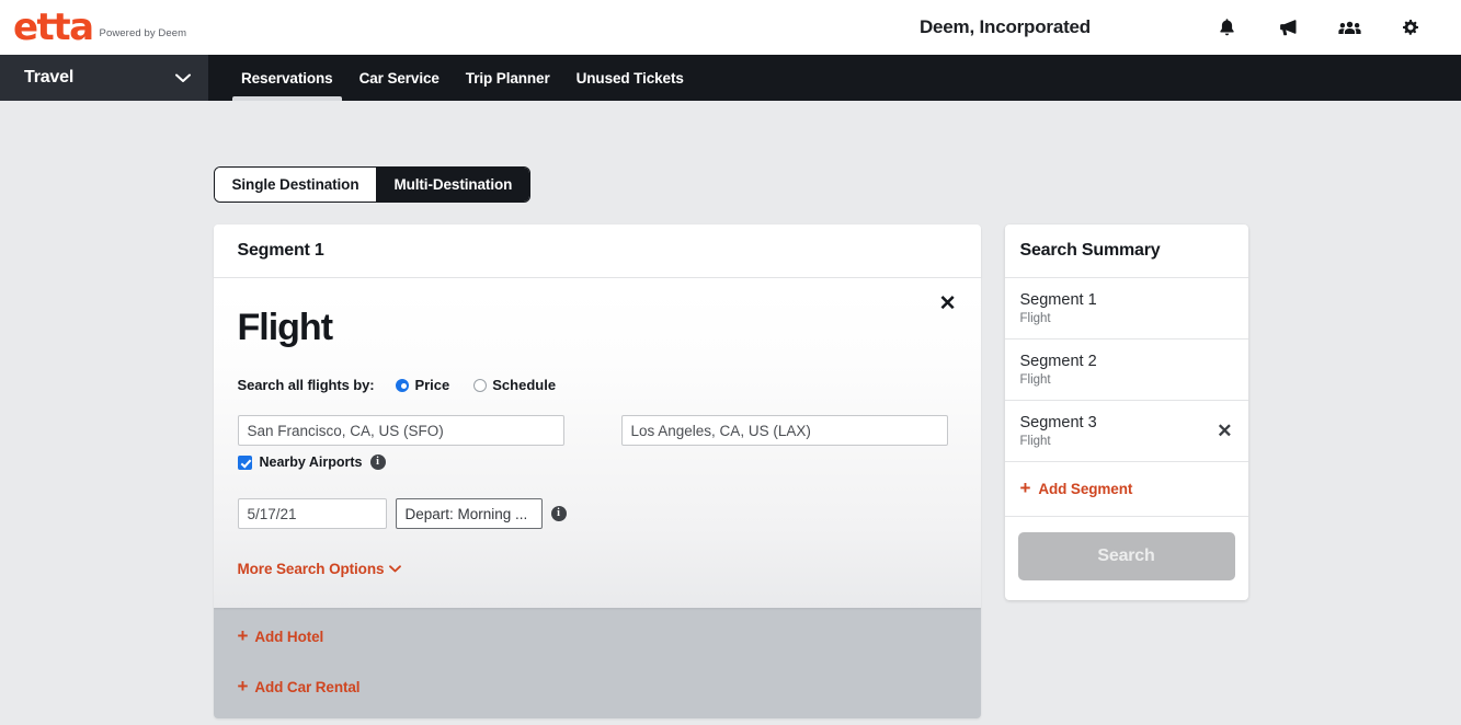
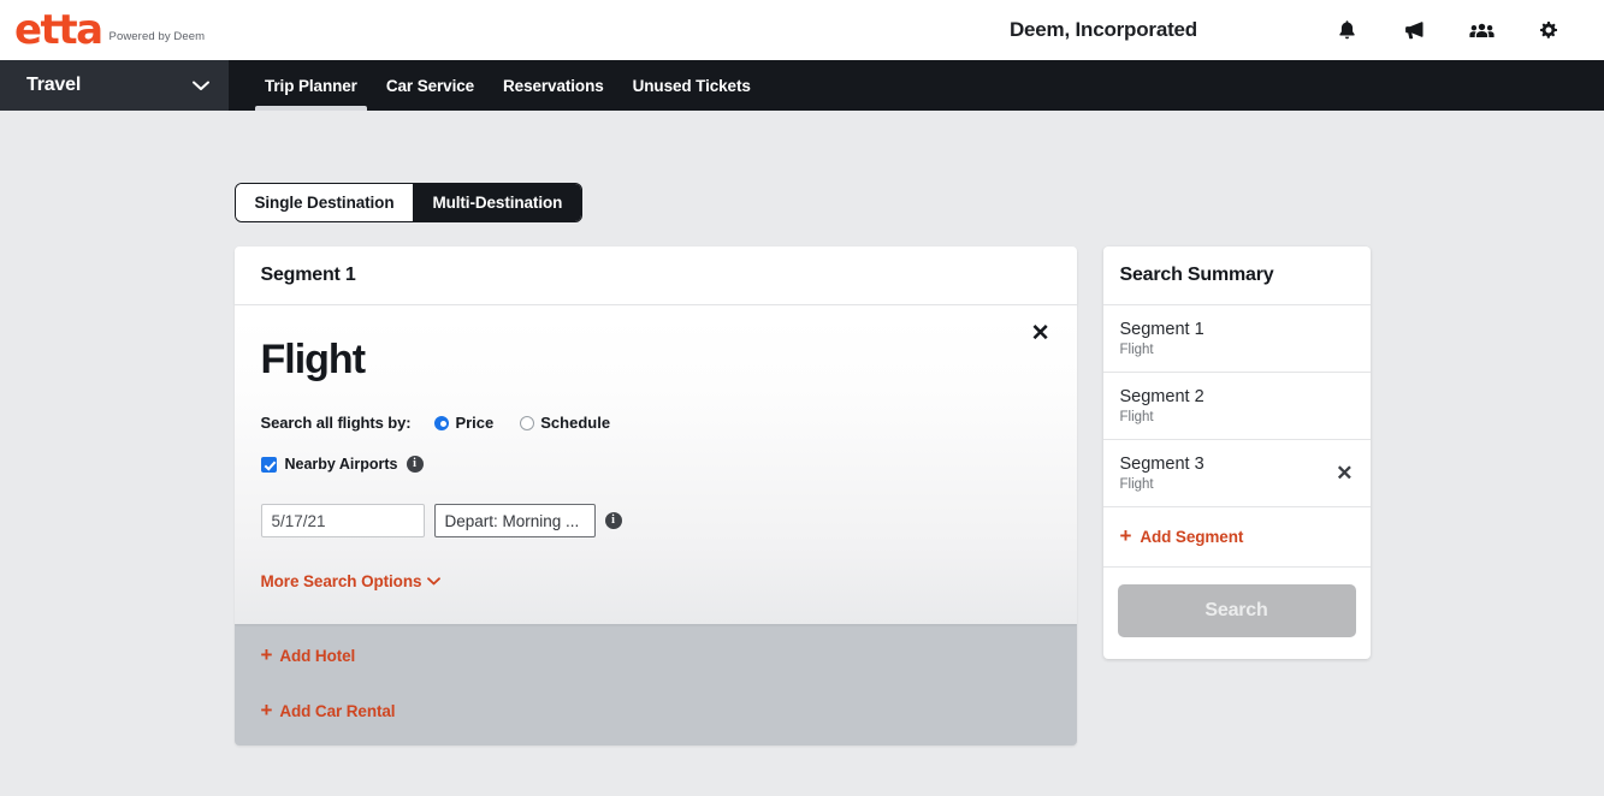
  etta
  Powered by Deem
  Deem, Incorporated
  Travel
- Reservations
+ Trip Planner
  Car Service
- Trip Planner
+ Reservations
  Unused Tickets
  Single Destination
  Multi-Destination
  Segment 1
  ✕
  Flight
  Search all flights by:
  Price
  Schedule
- San Francisco, CA, US (SFO)
- Los Angeles, CA, US (LAX)
  Nearby Airports
  i
  5/17/21
  Depart: Morning ...
  i
  More Search Options
  +
  Add Hotel
  +
  Add Car Rental
  Search Summary
  Segment 1
  Flight
  Segment 2
  Flight
  Segment 3
  Flight
  ✕
  +
  Add Segment
  Search
